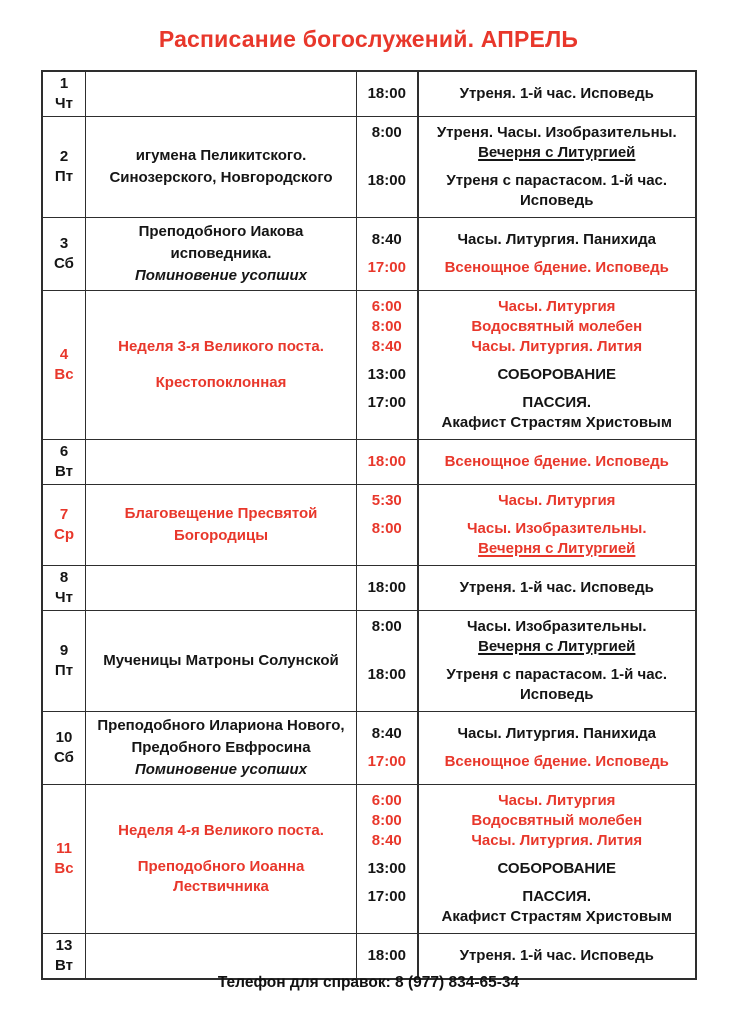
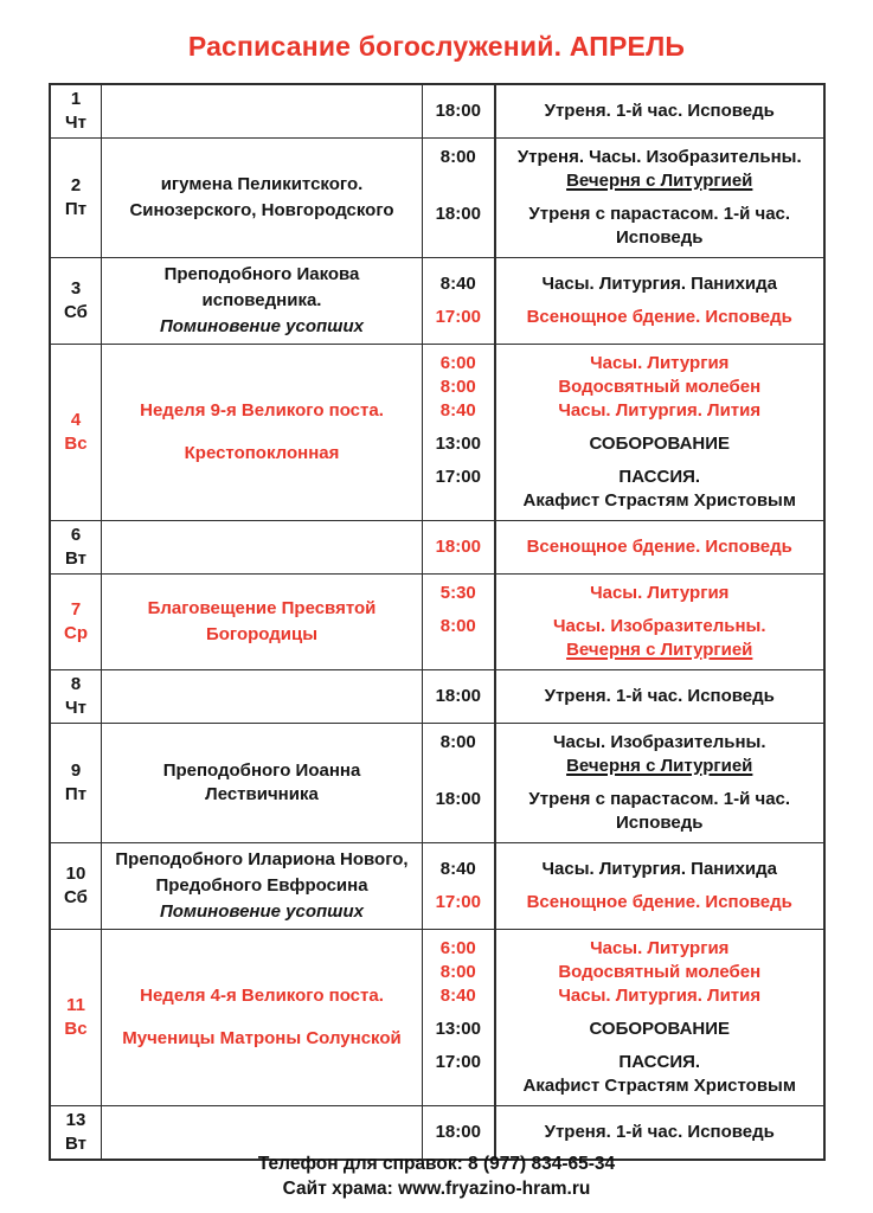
  Расписание богослужений. АПРЕЛЬ
  1
  Чт
  18:00
  Утреня. 1-й час. Исповедь
  2
  Пт
  игумена Пеликитского.
  Синозерского, Новгородского
  8:00
  Утреня. Часы. Изобразительны.
  Вечерня с Литургией
  18:00
  Утреня с парастасом. 1-й час.
  Исповедь
  3
  Сб
  Преподобного Иакова
  исповедника.
  Поминовение усопших
  8:40
  Часы. Литургия. Панихида
  17:00
  Всенощное бдение. Исповедь
  4
  Вс
- Неделя 3-я Великого поста.
+ Неделя 9-я Великого поста.
  Крестопоклонная
  6:00
  Часы. Литургия
  8:00
  Водосвятный молебен
  8:40
  Часы. Литургия. Лития
  13:00
  СОБОРОВАНИЕ
  17:00
  ПАССИЯ.
  Акафист Страстям Христовым
  6
  Вт
  18:00
  Всенощное бдение. Исповедь
  7
  Ср
  Благовещение Пресвятой
  Богородицы
  5:30
  Часы. Литургия
  8:00
  Часы. Изобразительны.
  Вечерня с Литургией
  8
  Чт
  18:00
  Утреня. 1-й час. Исповедь
  9
  Пт
- Мученицы Матроны Солунской
+ Преподобного Иоанна Лествичника
  8:00
  Часы. Изобразительны.
  Вечерня с Литургией
  18:00
  Утреня с парастасом. 1-й час.
  Исповедь
  10
  Сб
  Преподобного Илариона Нового,
  Предобного Евфросина
  Поминовение усопших
  8:40
  Часы. Литургия. Панихида
  17:00
  Всенощное бдение. Исповедь
  11
  Вс
  Неделя 4-я Великого поста.
- Преподобного Иоанна Лествичника
+ Мученицы Матроны Солунской
  6:00
  Часы. Литургия
  8:00
  Водосвятный молебен
  8:40
  Часы. Литургия. Лития
  13:00
  СОБОРОВАНИЕ
  17:00
  ПАССИЯ.
  Акафист Страстям Христовым
  13
  Вт
  18:00
  Утреня. 1-й час. Исповедь
  Телефон для справок: 8 (977) 834-65-34
+ Сайт храма: www.fryazino-hram.ru
